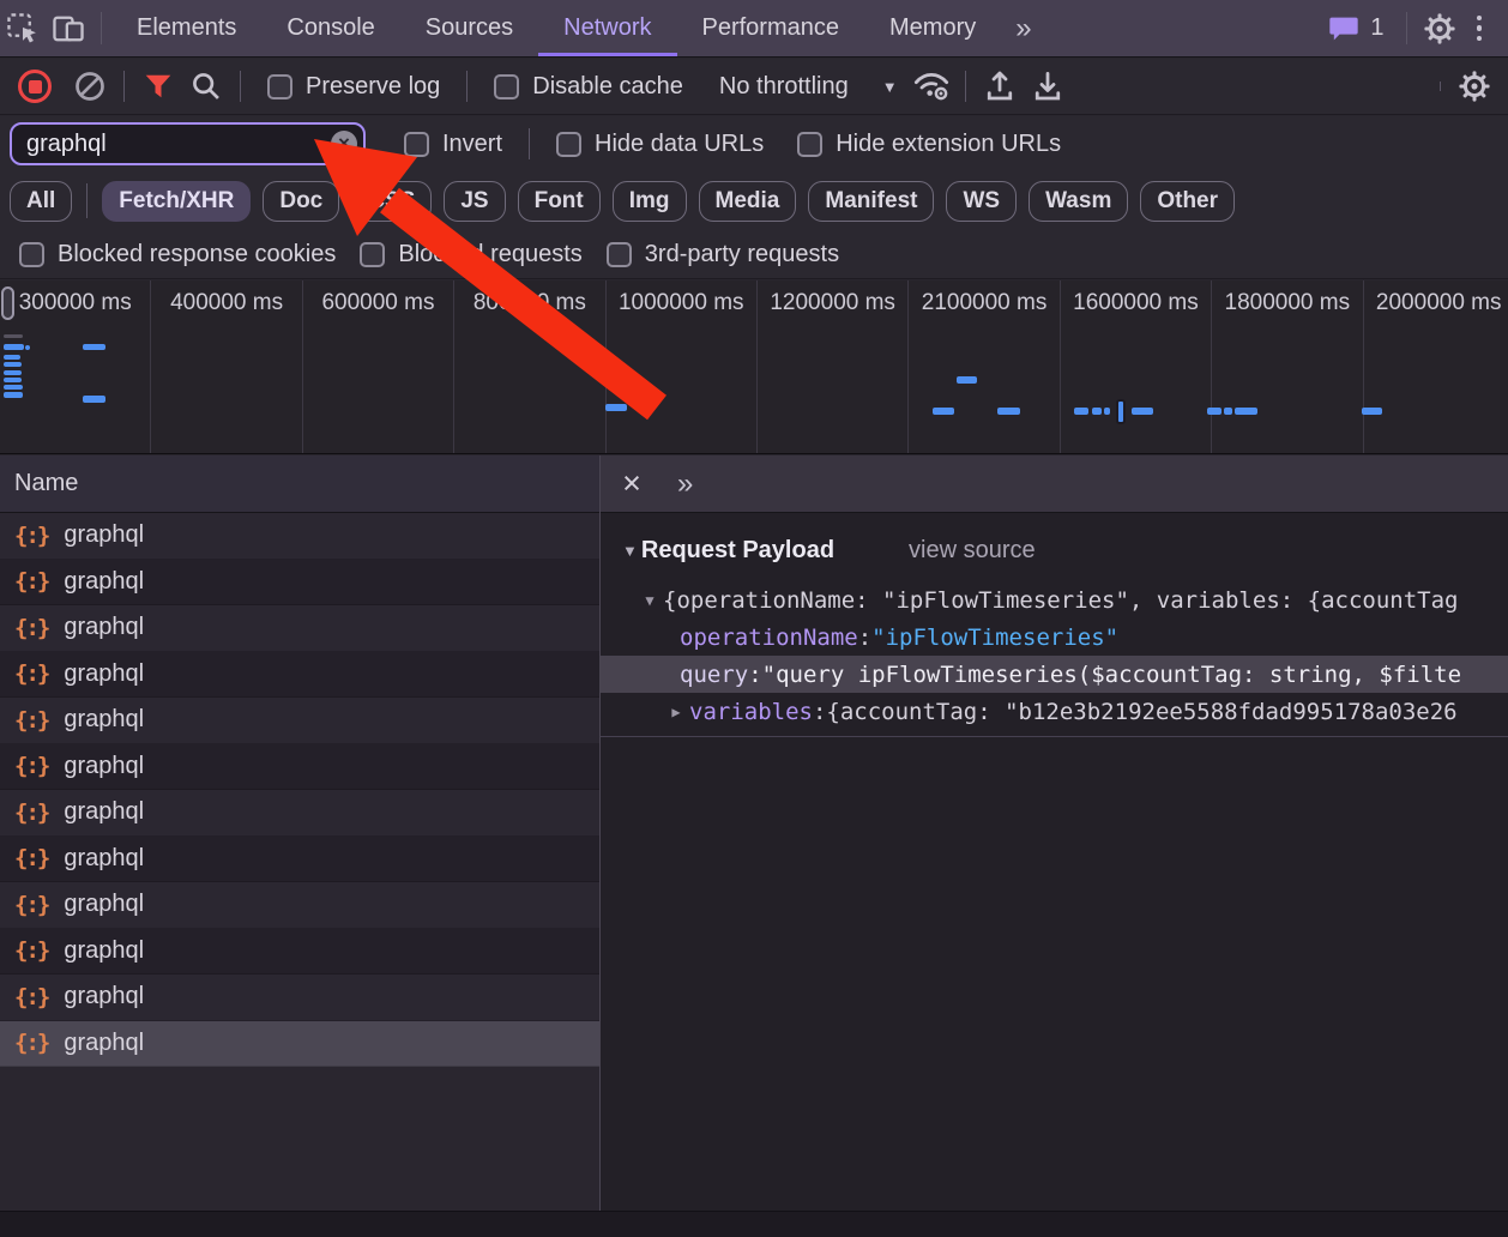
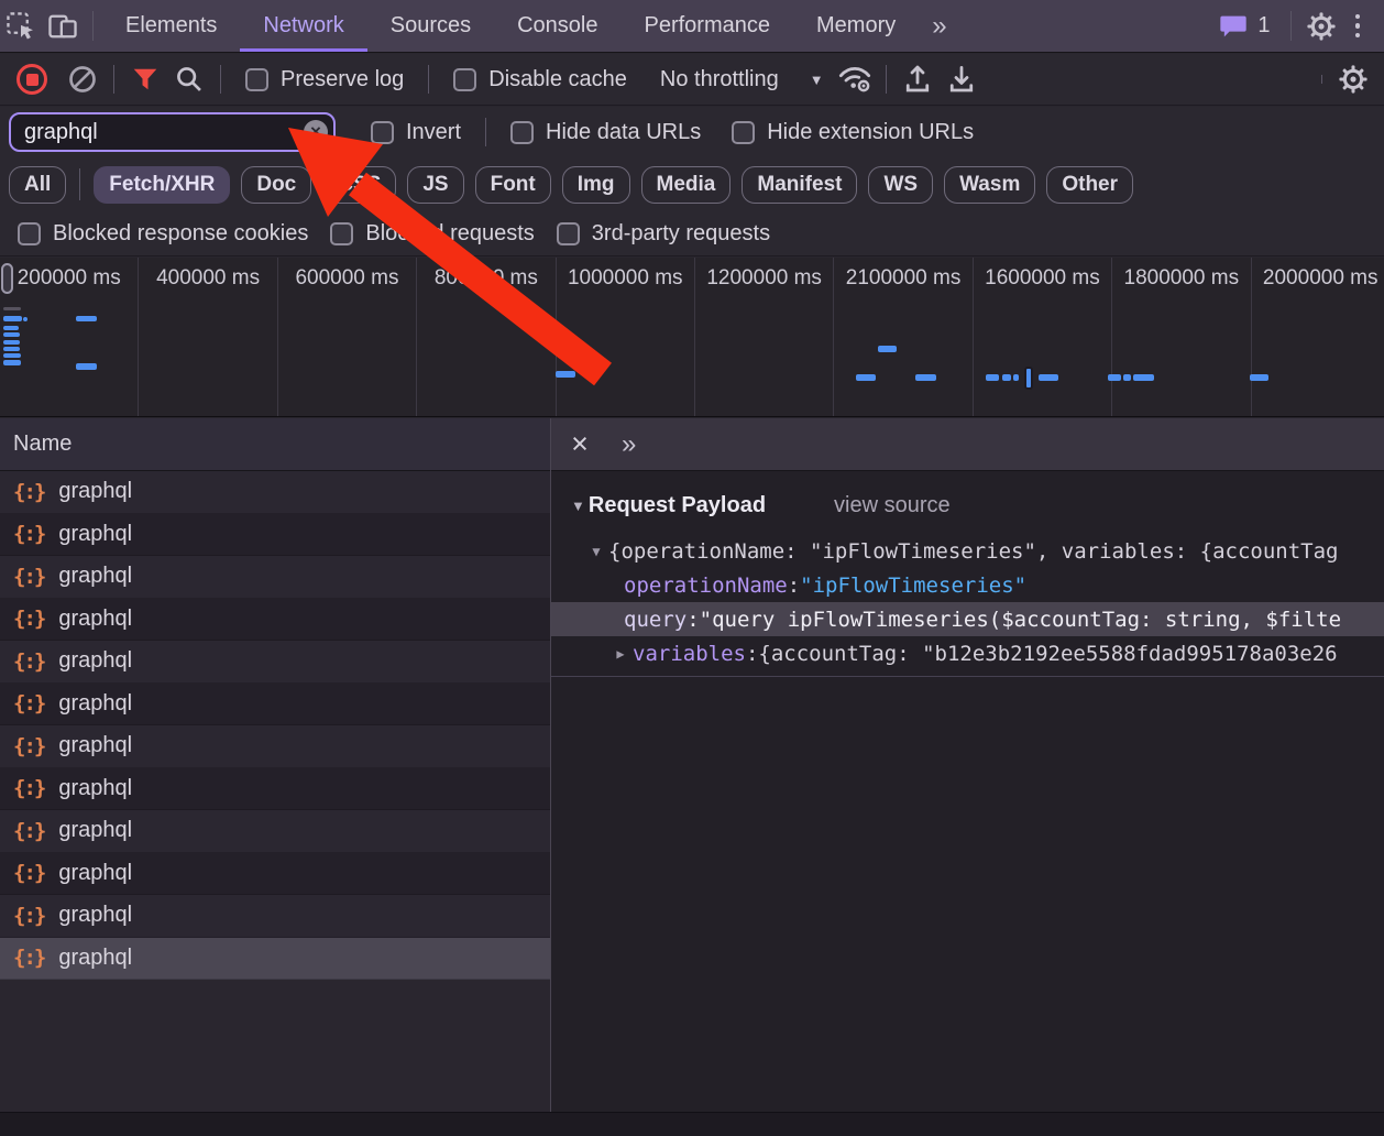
  Elements
- Console
+ Network
  Sources
- Network
+ Console
  Performance
  Memory
  »
  1
  Preserve log
  Disable cache
  No throttling
  ▼
  graphql
  ×
  Invert
  Hide data URLs
  Hide extension URLs
  All
  Fetch/XHR
  Doc
  JS
  Font
  Img
  Media
  Manifest
  WS
  Wasm
  Other
  Blocked response cookies
  Blo requests
  3rd-party requests
- 300000 ms
+ 200000 ms
  400000 ms
  600000 ms
  1000000 ms
  1200000 ms
  2100000 ms
  1600000 ms
  1800000 ms
  2000000 ms
  Name
  {:}
  graphql
  {:}
  graphql
  {:}
  graphql
  {:}
  graphql
  {:}
  graphql
  {:}
  graphql
  {:}
  graphql
  {:}
  graphql
  {:}
  graphql
  {:}
  graphql
  {:}
  graphql
  {:}
  graphql
  ×
  »
  ▼
  Request Payload
  view source
  ▼
  {operationName: "ipFlowTimeseries", variables: {accountTag
  operationName
  :
  "ipFlowTimeseries"
  query
  :
  "query ipFlowTimeseries($accountTag: string, $filte
  ▶
  variables
  :
  {accountTag: "b12e3b2192ee5588fdad995178a03e26
